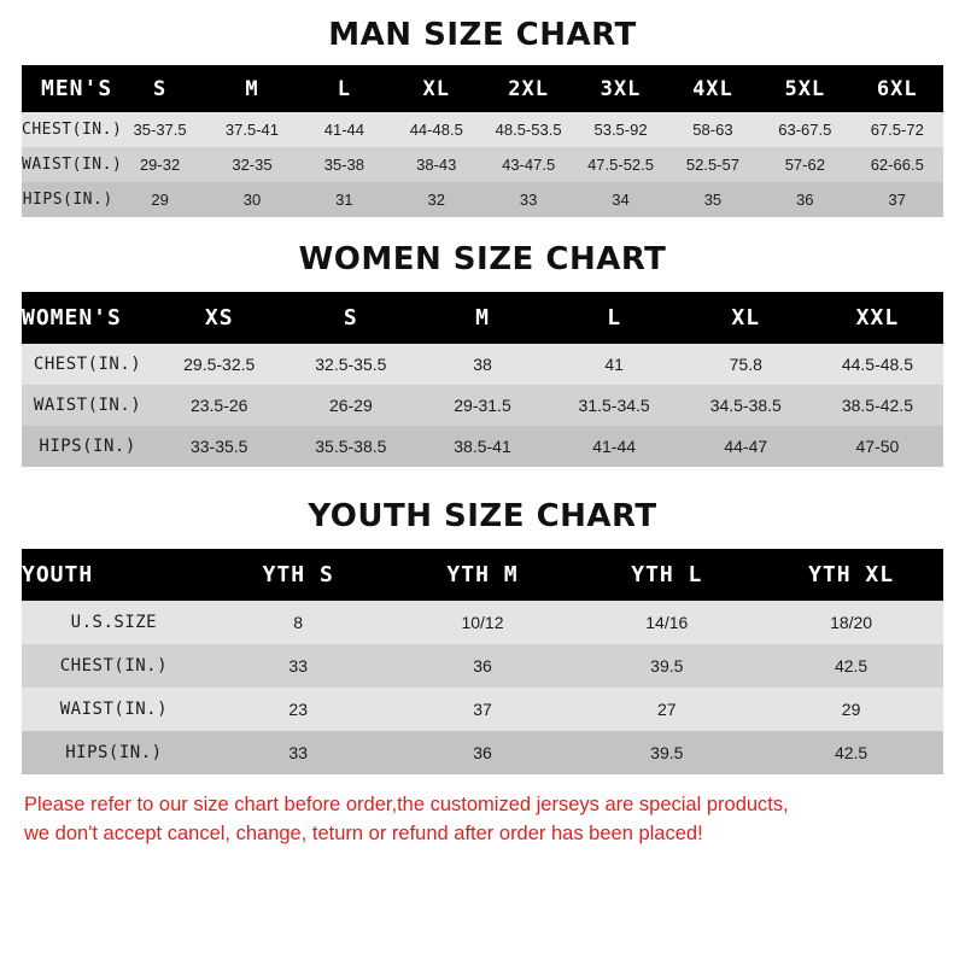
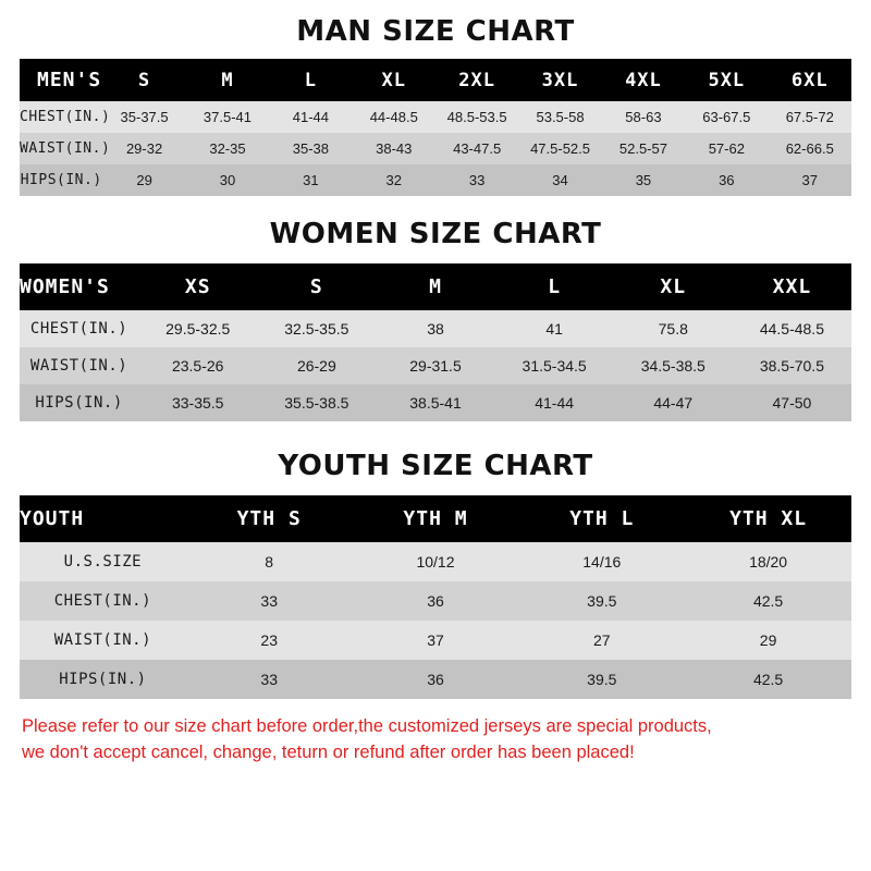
  MAN SIZE CHART
  MEN'S	S	M	L	XL	2XL	3XL	4XL	5XL	6XL
- CHEST(IN.)	35-37.5	37.5-41	41-44	44-48.5	48.5-53.5	53.5-92	58-63	63-67.5	67.5-72
+ CHEST(IN.)	35-37.5	37.5-41	41-44	44-48.5	48.5-53.5	53.5-58	58-63	63-67.5	67.5-72
  WAIST(IN.)	29-32	32-35	35-38	38-43	43-47.5	47.5-52.5	52.5-57	57-62	62-66.5
  HIPS(IN.)	29	30	31	32	33	34	35	36	37
  WOMEN SIZE CHART
  WOMEN'S	XS	S	M	L	XL	XXL
  CHEST(IN.)	29.5-32.5	32.5-35.5	38	41	75.8	44.5-48.5
- WAIST(IN.)	23.5-26	26-29	29-31.5	31.5-34.5	34.5-38.5	38.5-42.5
+ WAIST(IN.)	23.5-26	26-29	29-31.5	31.5-34.5	34.5-38.5	38.5-70.5
  HIPS(IN.)	33-35.5	35.5-38.5	38.5-41	41-44	44-47	47-50
  YOUTH SIZE CHART
  YOUTH	YTH S	YTH M	YTH L	YTH XL
  U.S.SIZE	8	10/12	14/16	18/20
  CHEST(IN.)	33	36	39.5	42.5
  WAIST(IN.)	23	37	27	29
  HIPS(IN.)	33	36	39.5	42.5
  Please refer to our size chart before order,the customized jerseys are special products,
  we don't accept cancel, change, teturn or refund after order has been placed!
